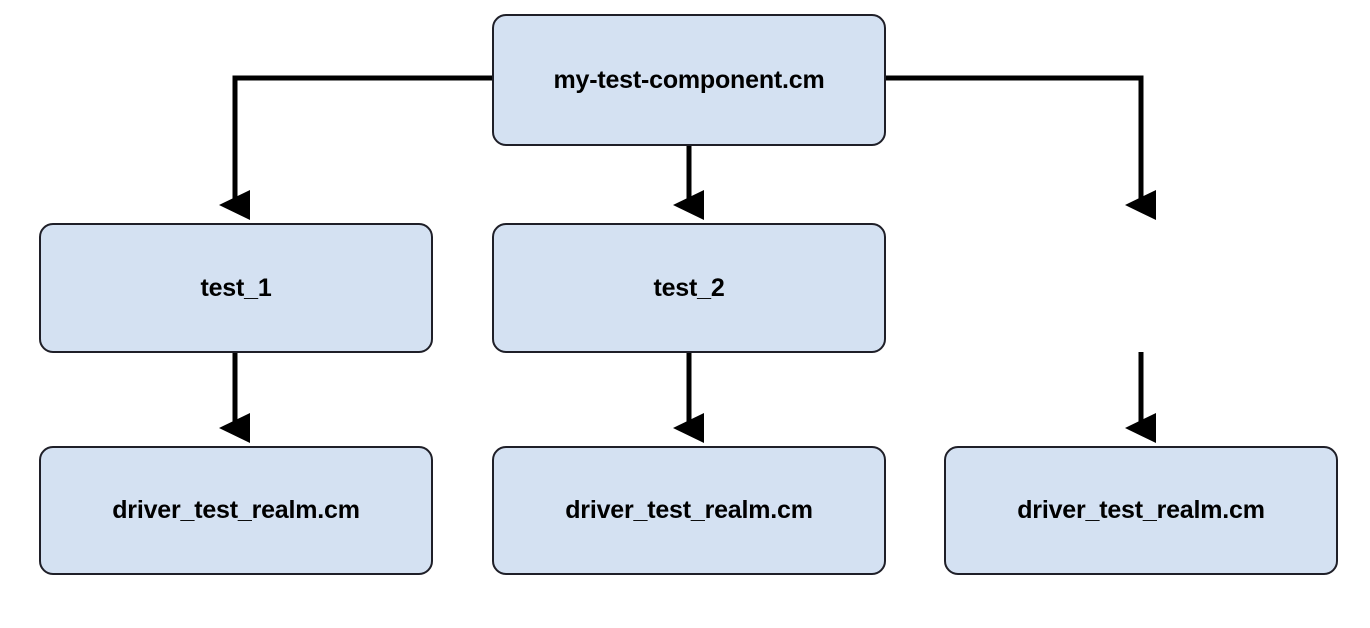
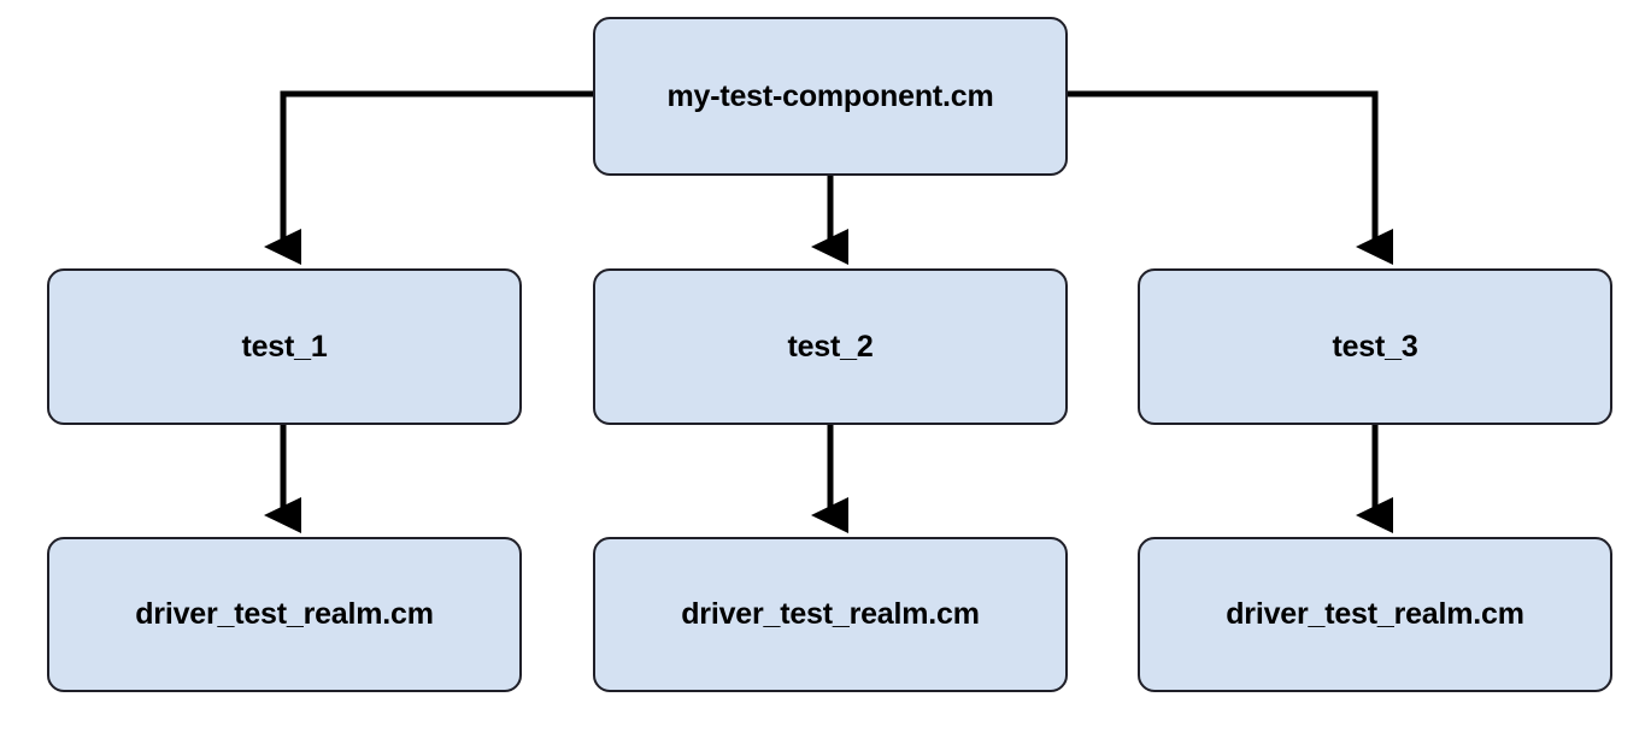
  my-test-component.cm
  test_1
  test_2
+ test_3
  driver_test_realm.cm
  driver_test_realm.cm
  driver_test_realm.cm
